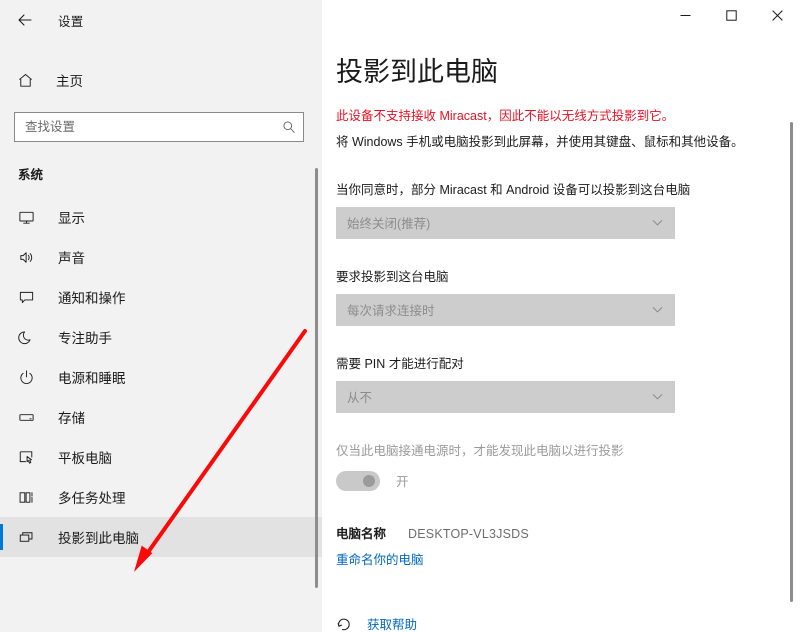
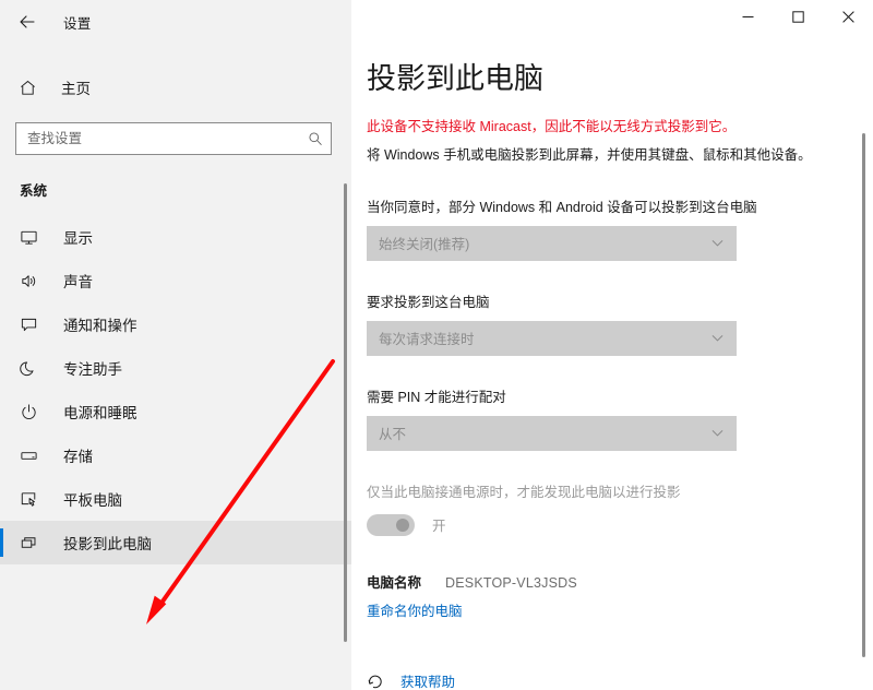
  设置
  主页
  查找设置
  系统
  显示
  声音
  通知和操作
  专注助手
  电源和睡眠
  存储
  平板电脑
- 多任务处理
  投影到此电脑
  投影到此电脑
  此设备不支持接收 Miracast，因此不能以无线方式投影到它。
  将 Windows 手机或电脑投影到此屏幕，并使用其键盘、鼠标和其他设备。
- 当你同意时，部分 Miracast 和 Android 设备可以投影到这台电脑
+ 当你同意时，部分 Windows 和 Android 设备可以投影到这台电脑
  始终关闭(推荐)
  要求投影到这台电脑
  每次请求连接时
  需要 PIN 才能进行配对
  从不
  仅当此电脑接通电源时，才能发现此电脑以进行投影
  开
  电脑名称
  DESKTOP-VL3JSDS
  重命名你的电脑
  获取帮助
